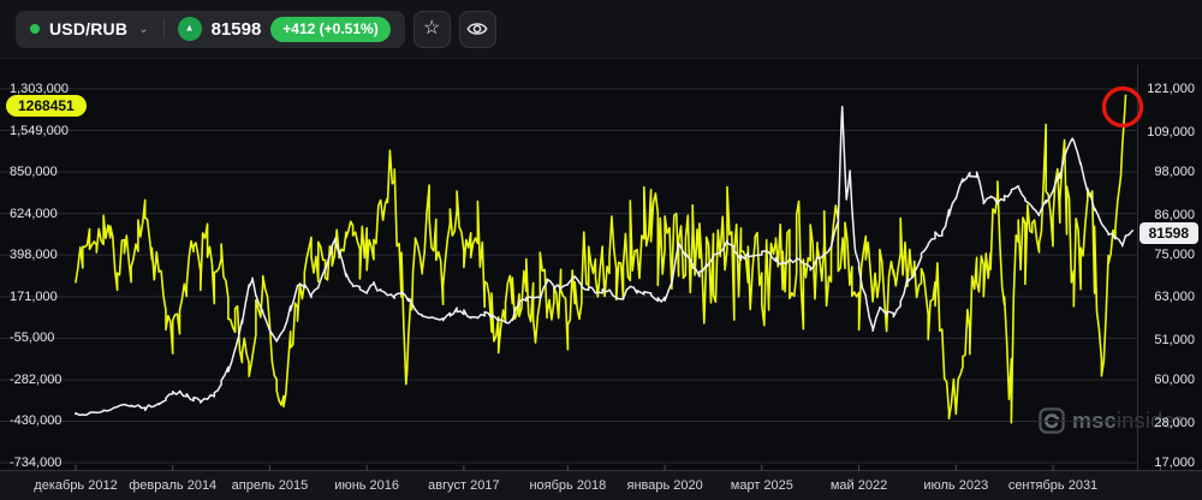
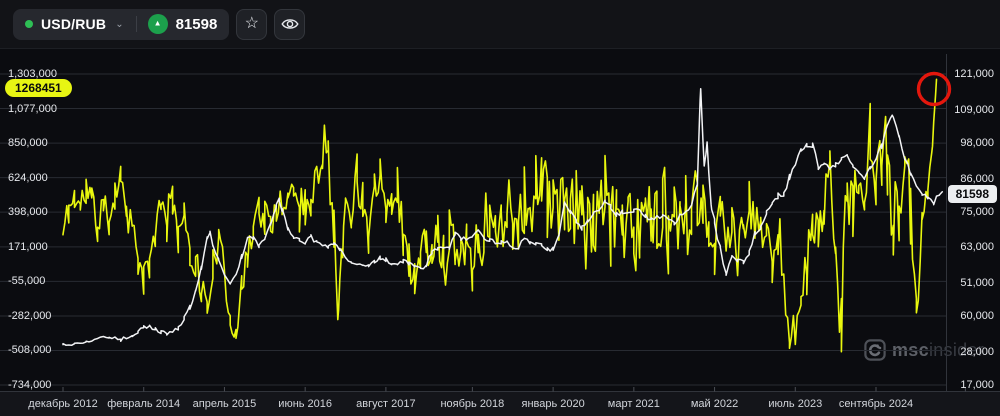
  USD/RUB
  ⌄
  ▲
  81598
- +412 (+0.51%)
  ☆
  1,303,000
- 1,549,000
+ 1,077,000
  850,000
  624,000
  398,000
  171,000
  -55,000
  -282,000
- -430,000
+ -508,000
  -734,000
  121,000
  109,000
  98,000
  86,000
  75,000
  63,000
  51,000
  60,000
  28,000
  17,000
  декабрь 2012
  февраль 2014
  апрель 2015
  июнь 2016
  август 2017
  ноябрь 2018
  январь 2020
- март 2025
+ март 2021
  май 2022
  июль 2023
- сентябрь 2031
+ сентябрь 2024
  1268451
  81598
